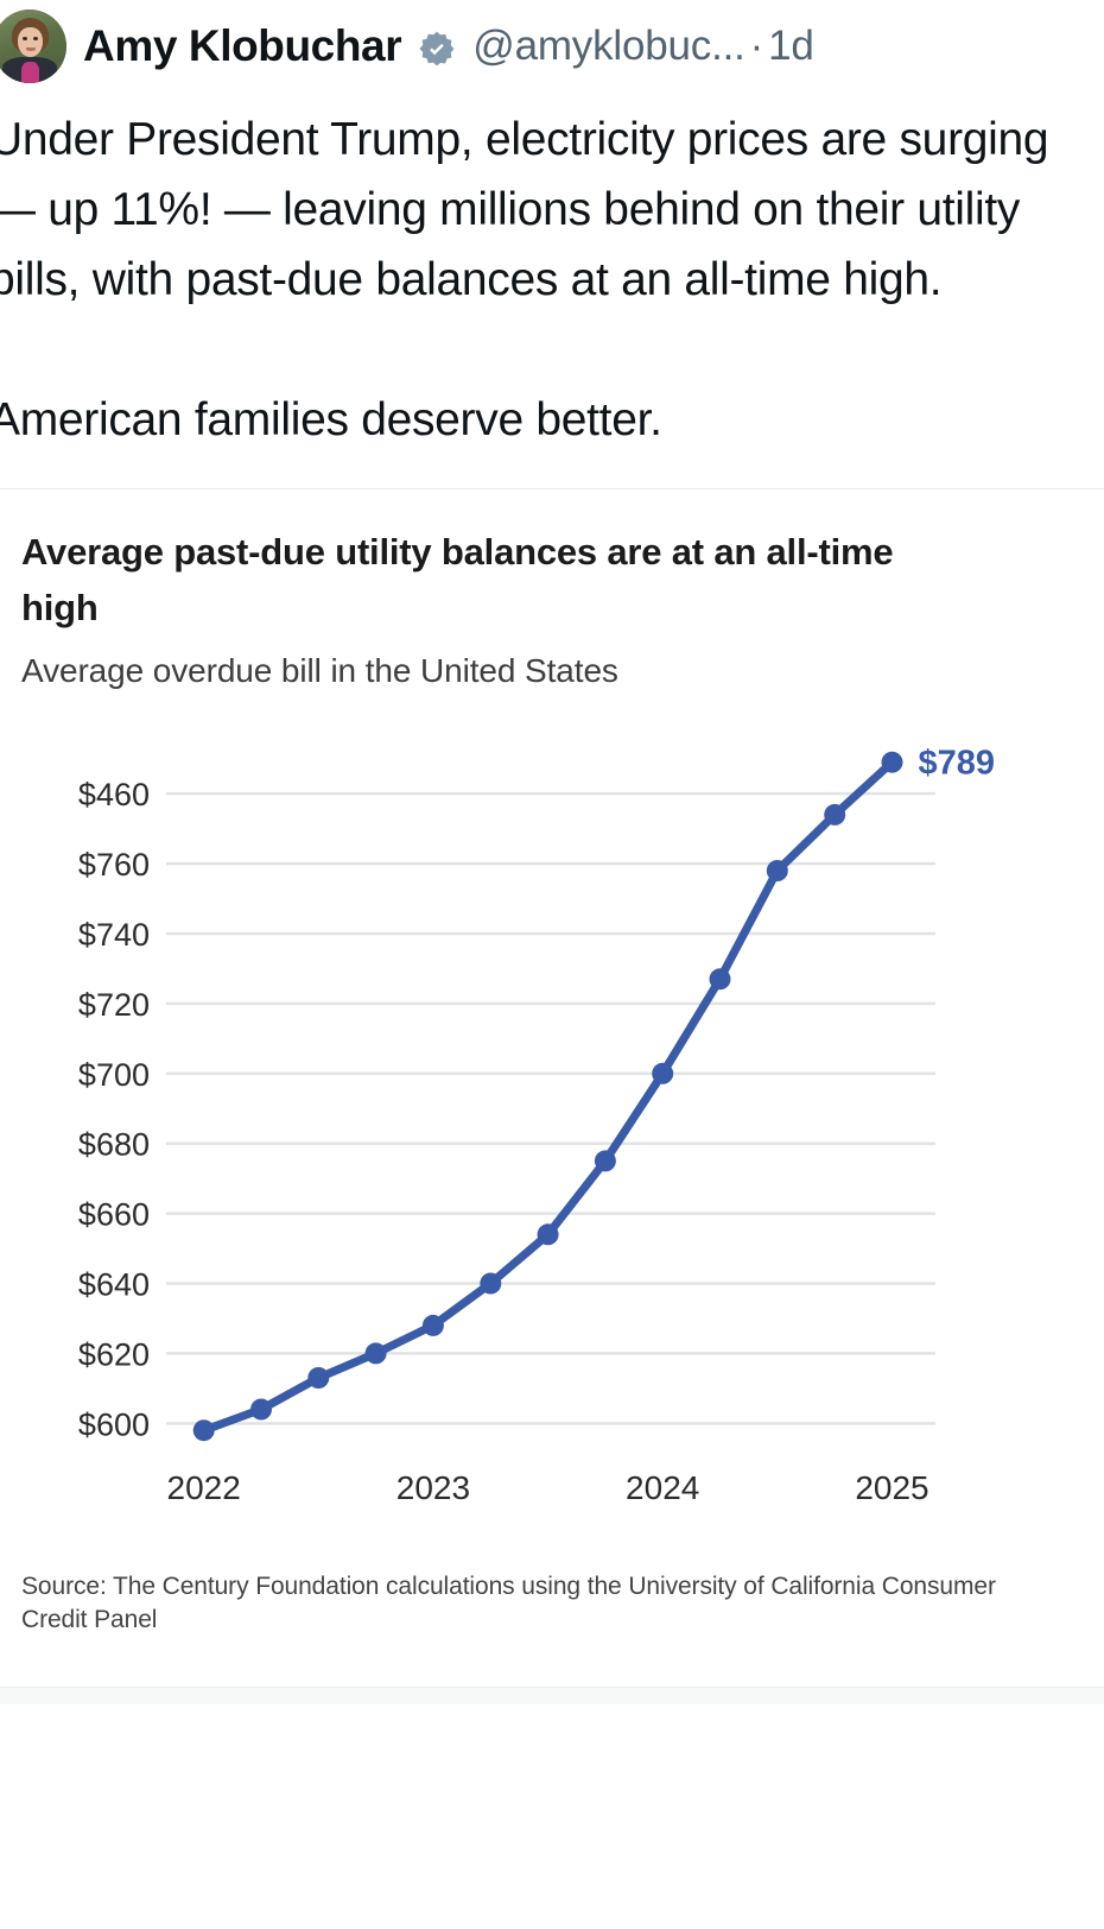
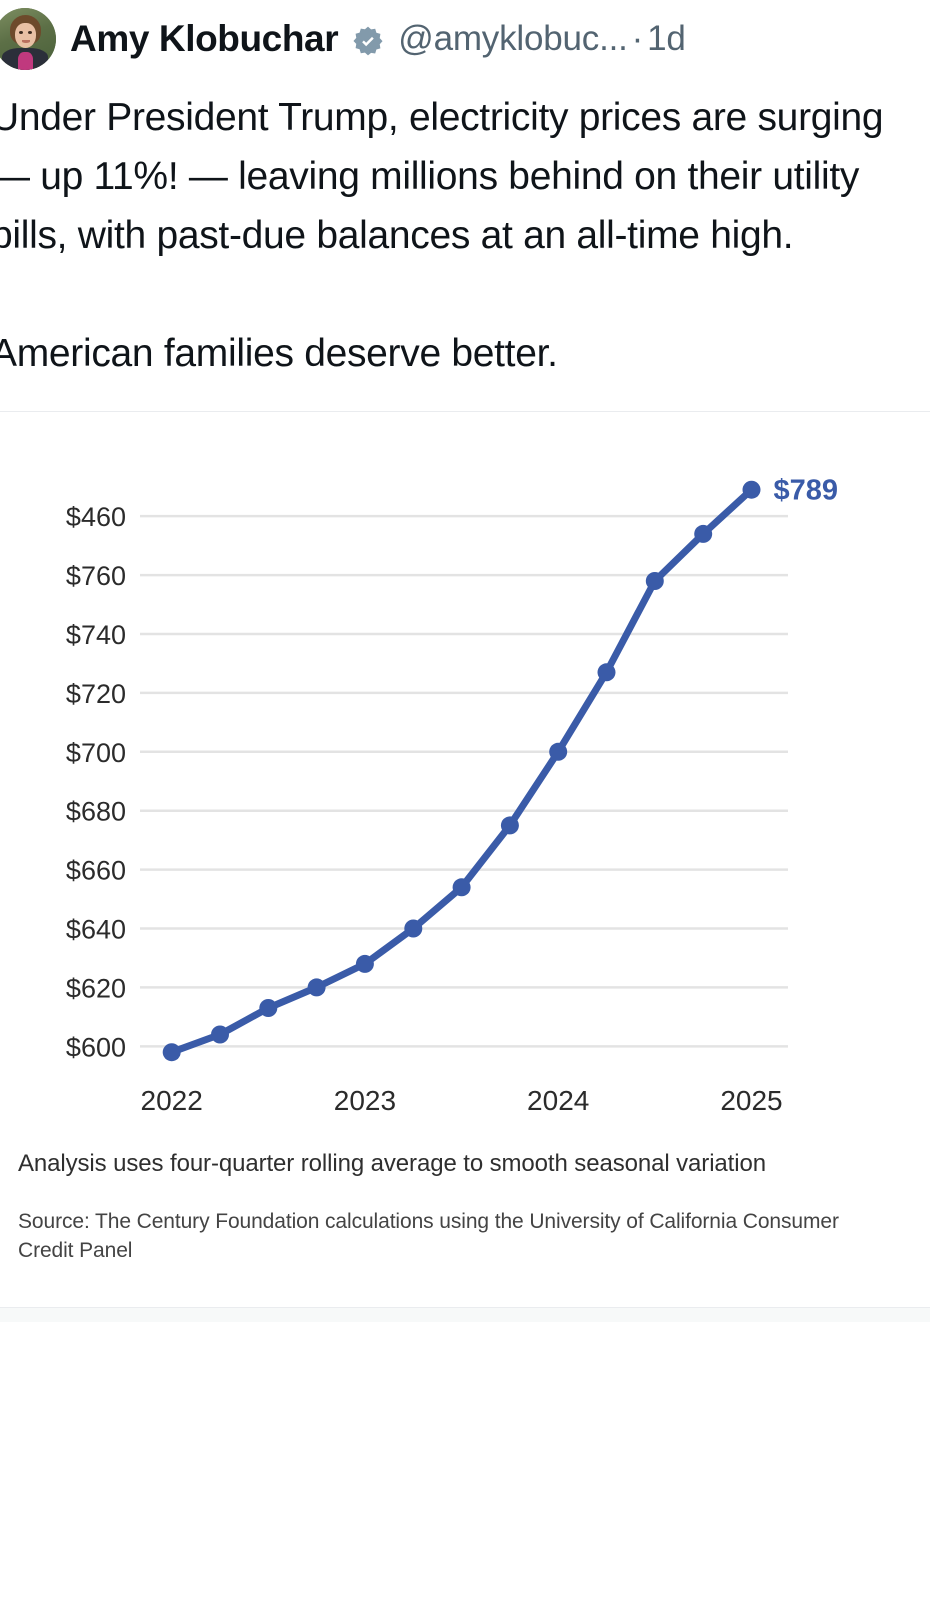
  Amy Klobuchar
  @amyklobuc...·1d
  Under President Trump, electricity prices are surging — up 11%! — leaving millions behind on their utility bills, with past-due balances at an all-time high.
  American families deserve better.
- Average past-due utility balances are at an all-time high
- Average overdue bill in the United States
  $460
  $760
  $740
  $720
  $700
  $680
  $660
  $640
  $620
  $600
  2022
  2023
  2024
  2025
  $789
+ Analysis uses four-quarter rolling average to smooth seasonal variation
  Source: The Century Foundation calculations using the University of California Consumer Credit Panel
